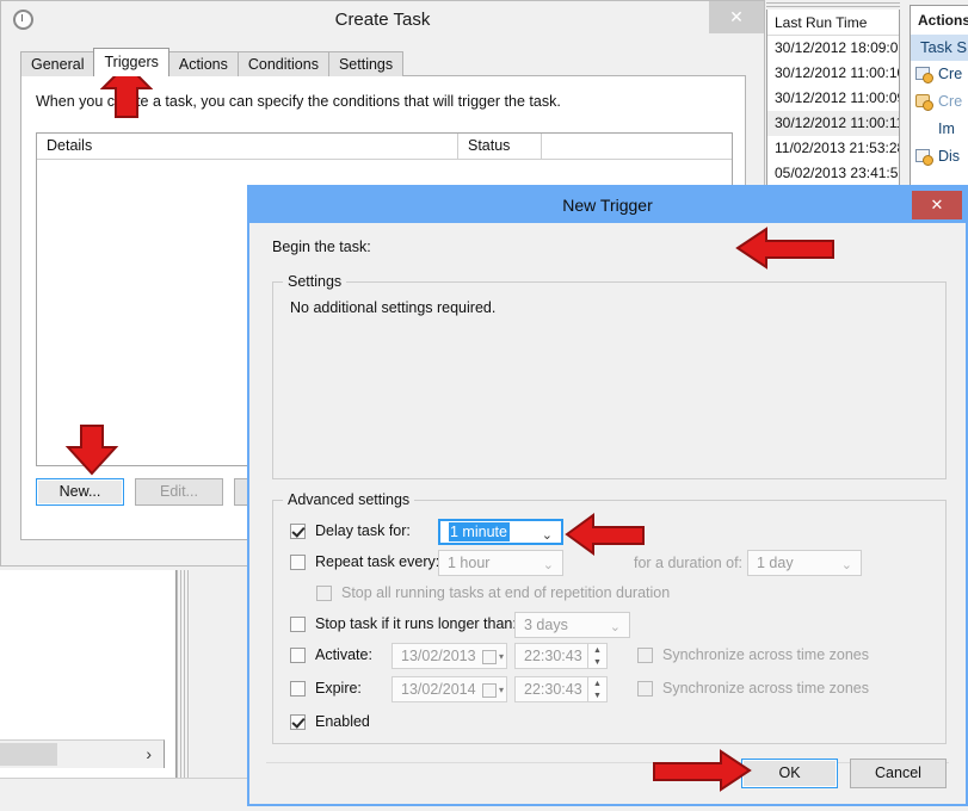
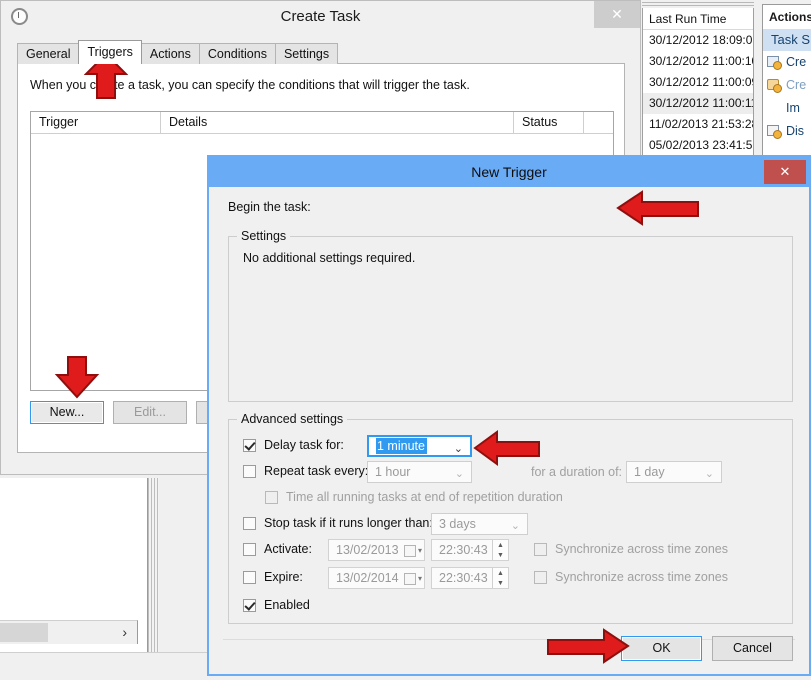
  Last Run Time
  30/12/2012 18:09:0
  30/12/2012 11:00:1
  30/12/2012 11:00:0
  30/12/2012 11:00:1
  11/02/2013 21:53:2
  05/02/2013 23:41:5
  Actions
  Task S
  Cre
  Cre
  Im
  Dis
  ›
  Create Task
  ✕
  General
  Triggers
  Actions
  Conditions
  Settings
  When you ce a task, you can specify the conditions that will trigger the task.
+ Trigger
  Details
  Status
  New...
  Edit...
  New Trigger
  ✕
  Begin the task:
  Settings
  No additional settings required.
  Advanced settings
  Delay task for:
  1 minute
  ⌄
  Repeat task every
  1 hour
  ⌄
  for a duration of:
  1 day
  ⌄
- Stop all running tasks at end of repetition duration
+ Time all running tasks at end of repetition duration
  Stop task if it runs longer than
  3 days
  ⌄
  Activate:
  13/02/2013
  ▾
  22:30:43
  Synchronize across time zones
  Expire:
  13/02/2014
  ▾
  22:30:43
  Synchronize across time zones
  Enabled
  OK
  Cancel
